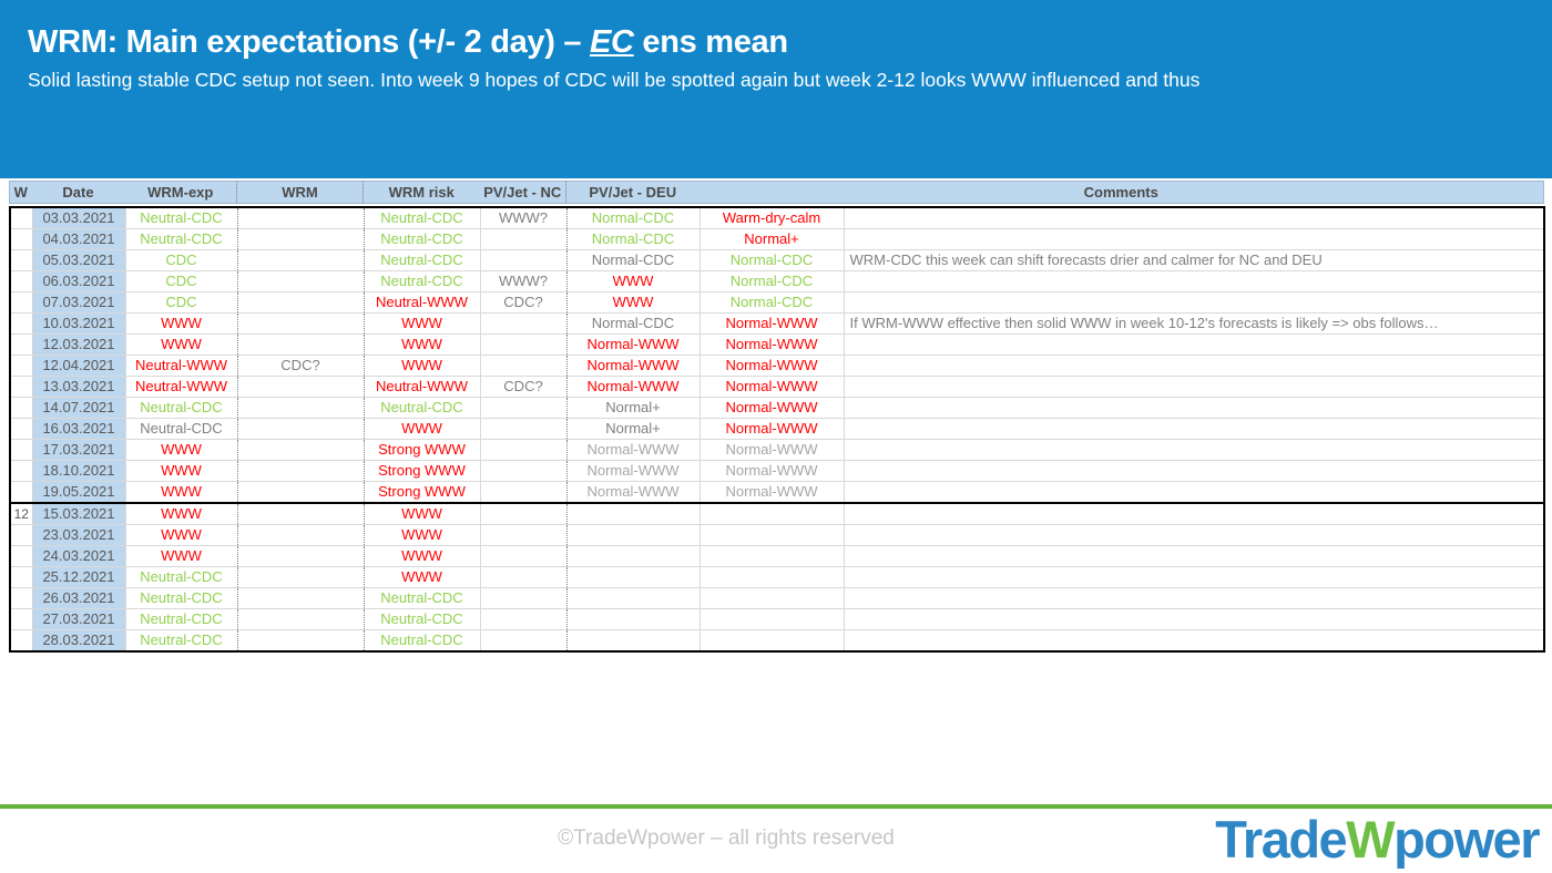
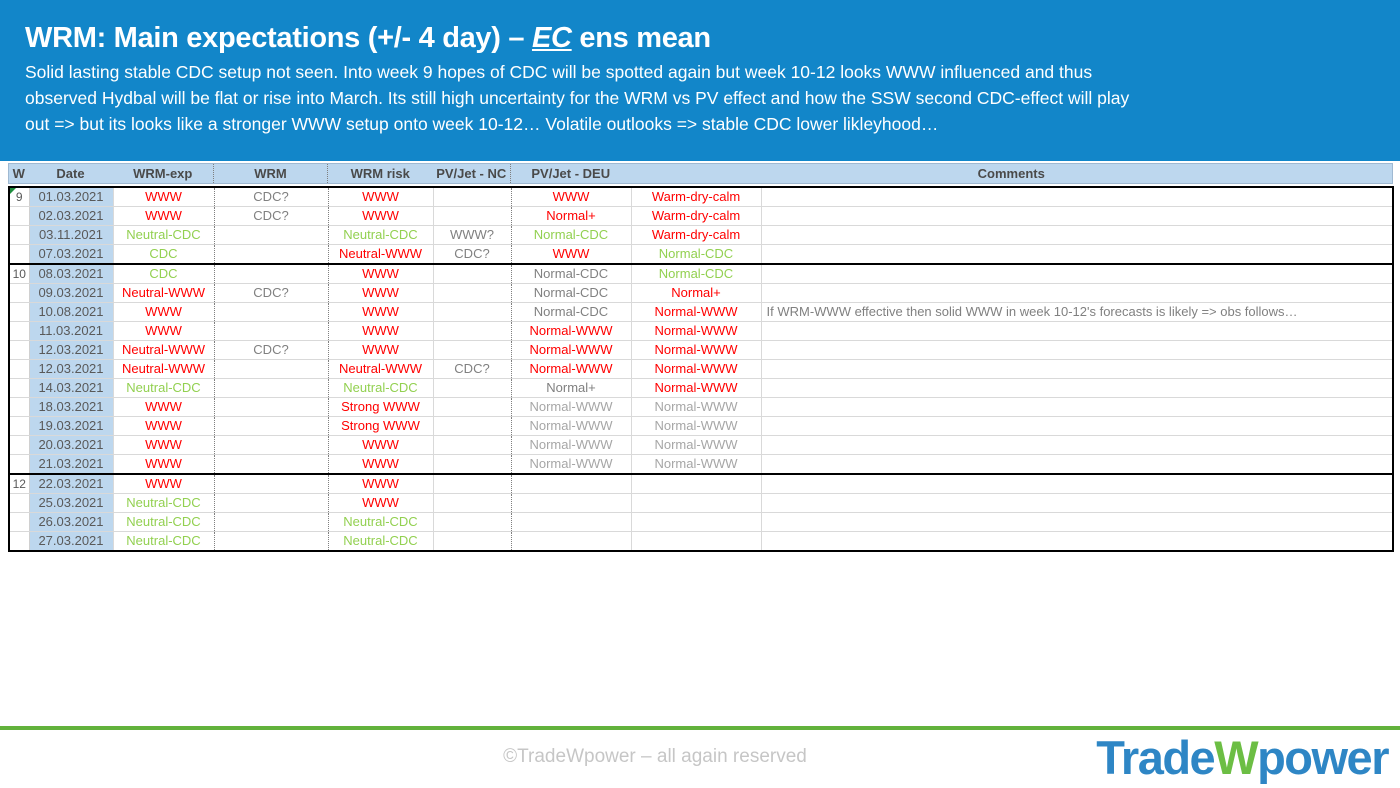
- WRM: Main expectations (+/- 2 day) – EC ens mean
+ WRM: Main expectations (+/- 4 day) – EC ens mean
- Solid lasting stable CDC setup not seen. Into week 9 hopes of CDC will be spotted again but week 2-12 looks WWW influenced and thus
+ Solid lasting stable CDC setup not seen. Into week 9 hopes of CDC will be spotted again but week 10-12 looks WWW influenced and thus
+ observed Hydbal will be flat or rise into March. Its still high uncertainty for the WRM vs PV effect and how the SSW second CDC-effect will play
+ out => but its looks like a stronger WWW setup onto week 10-12… Volatile outlooks => stable CDC lower likleyhood…
  W	Date	WRM-exp	WRM	WRM risk	PV/Jet - NC	PV/Jet - DEU		Comments
+ 9	01.03.2021	WWW	CDC?	WWW		WWW	Warm-dry-calm
+ 	02.03.2021	WWW	CDC?	WWW		Normal+	Warm-dry-calm
- 	03.03.2021	Neutral-CDC		Neutral-CDC	WWW?	Normal-CDC	Warm-dry-calm
+ 	03.11.2021	Neutral-CDC		Neutral-CDC	WWW?	Normal-CDC	Warm-dry-calm
- 	04.03.2021	Neutral-CDC		Neutral-CDC		Normal-CDC	Normal+
- 	05.03.2021	CDC		Neutral-CDC		Normal-CDC	Normal-CDC	WRM-CDC this week can shift forecasts drier and calmer for NC and DEU
- 	06.03.2021	CDC		Neutral-CDC	WWW?	WWW	Normal-CDC
  	07.03.2021	CDC		Neutral-WWW	CDC?	WWW	Normal-CDC
+ 10	08.03.2021	CDC		WWW		Normal-CDC	Normal-CDC
+ 	09.03.2021	Neutral-WWW	CDC?	WWW		Normal-CDC	Normal+
- 	10.03.2021	WWW		WWW		Normal-CDC	Normal-WWW	If WRM-WWW effective then solid WWW in week 10-12's forecasts is likely => obs follows…
+ 	10.08.2021	WWW		WWW		Normal-CDC	Normal-WWW	If WRM-WWW effective then solid WWW in week 10-12's forecasts is likely => obs follows…
- 	12.03.2021	WWW		WWW		Normal-WWW	Normal-WWW
+ 	11.03.2021	WWW		WWW		Normal-WWW	Normal-WWW
- 	12.04.2021	Neutral-WWW	CDC?	WWW		Normal-WWW	Normal-WWW
+ 	12.03.2021	Neutral-WWW	CDC?	WWW		Normal-WWW	Normal-WWW
- 	13.03.2021	Neutral-WWW		Neutral-WWW	CDC?	Normal-WWW	Normal-WWW
+ 	12.03.2021	Neutral-WWW		Neutral-WWW	CDC?	Normal-WWW	Normal-WWW
- 	14.07.2021	Neutral-CDC		Neutral-CDC		Normal+	Normal-WWW
+ 	14.03.2021	Neutral-CDC		Neutral-CDC		Normal+	Normal-WWW
- 	16.03.2021	Neutral-CDC		WWW		Normal+	Normal-WWW
- 	17.03.2021	WWW		Strong WWW		Normal-WWW	Normal-WWW
- 	18.10.2021	WWW		Strong WWW		Normal-WWW	Normal-WWW
+ 	18.03.2021	WWW		Strong WWW		Normal-WWW	Normal-WWW
- 	19.05.2021	WWW		Strong WWW		Normal-WWW	Normal-WWW
+ 	19.03.2021	WWW		Strong WWW		Normal-WWW	Normal-WWW
+ 	20.03.2021	WWW		WWW		Normal-WWW	Normal-WWW
+ 	21.03.2021	WWW		WWW		Normal-WWW	Normal-WWW
- 12	15.03.2021	WWW		WWW
+ 12	22.03.2021	WWW		WWW
- 	23.03.2021	WWW		WWW
- 	24.03.2021	WWW		WWW
- 	25.12.2021	Neutral-CDC		WWW
+ 	25.03.2021	Neutral-CDC		WWW
  	26.03.2021	Neutral-CDC		Neutral-CDC
  	27.03.2021	Neutral-CDC		Neutral-CDC
- 	28.03.2021	Neutral-CDC		Neutral-CDC
- ©TradeWpower – all rights reserved
+ ©TradeWpower – all again reserved
  TradeWpower
